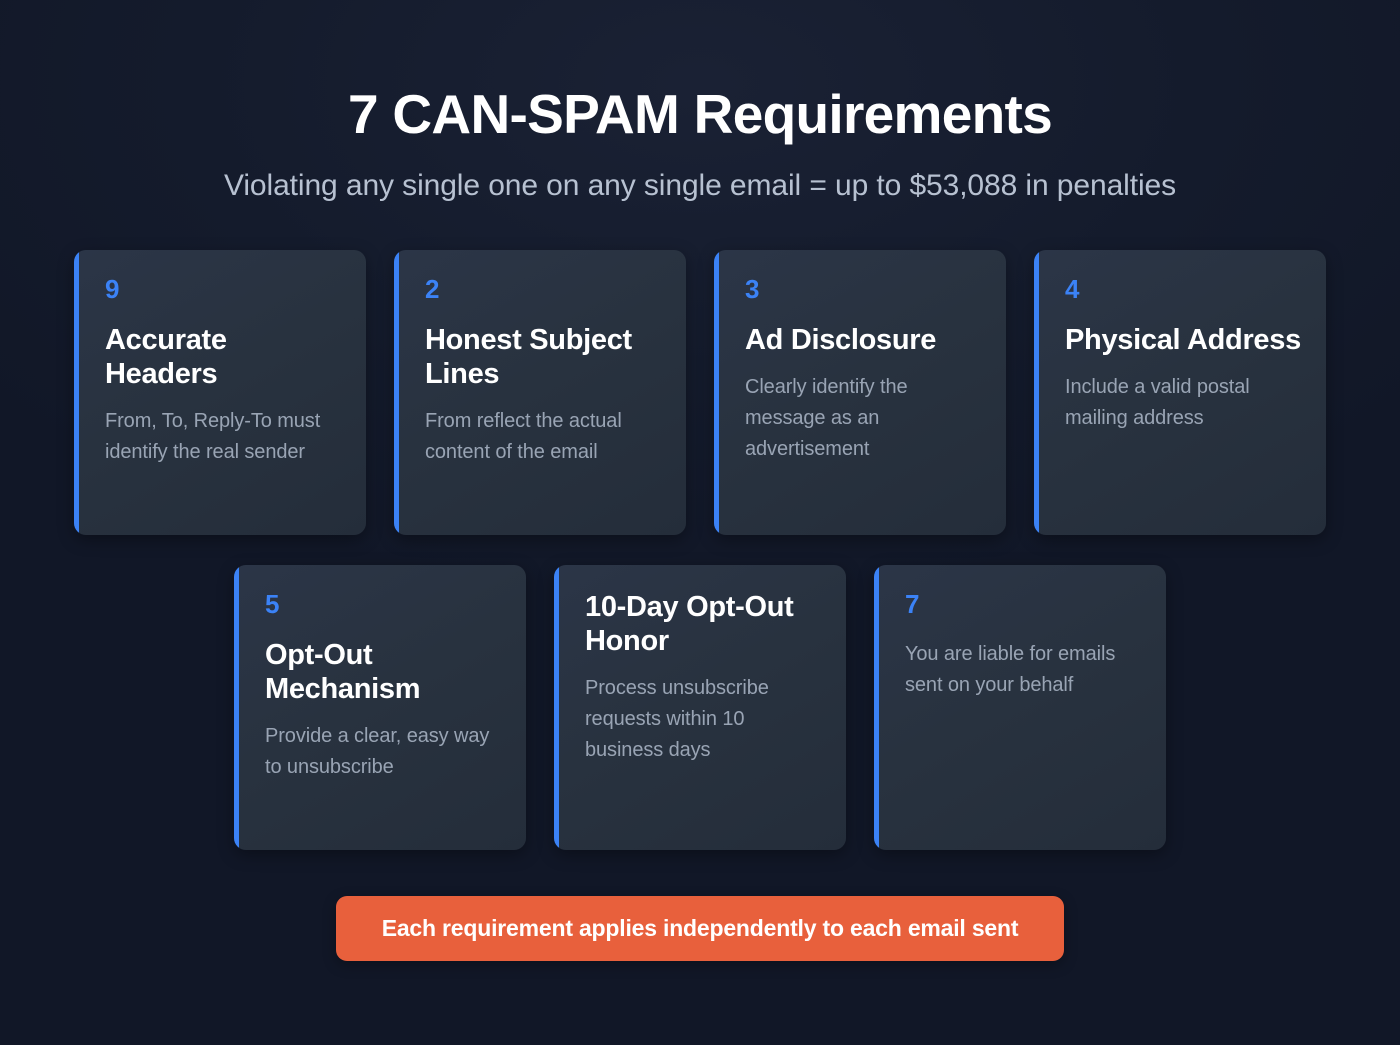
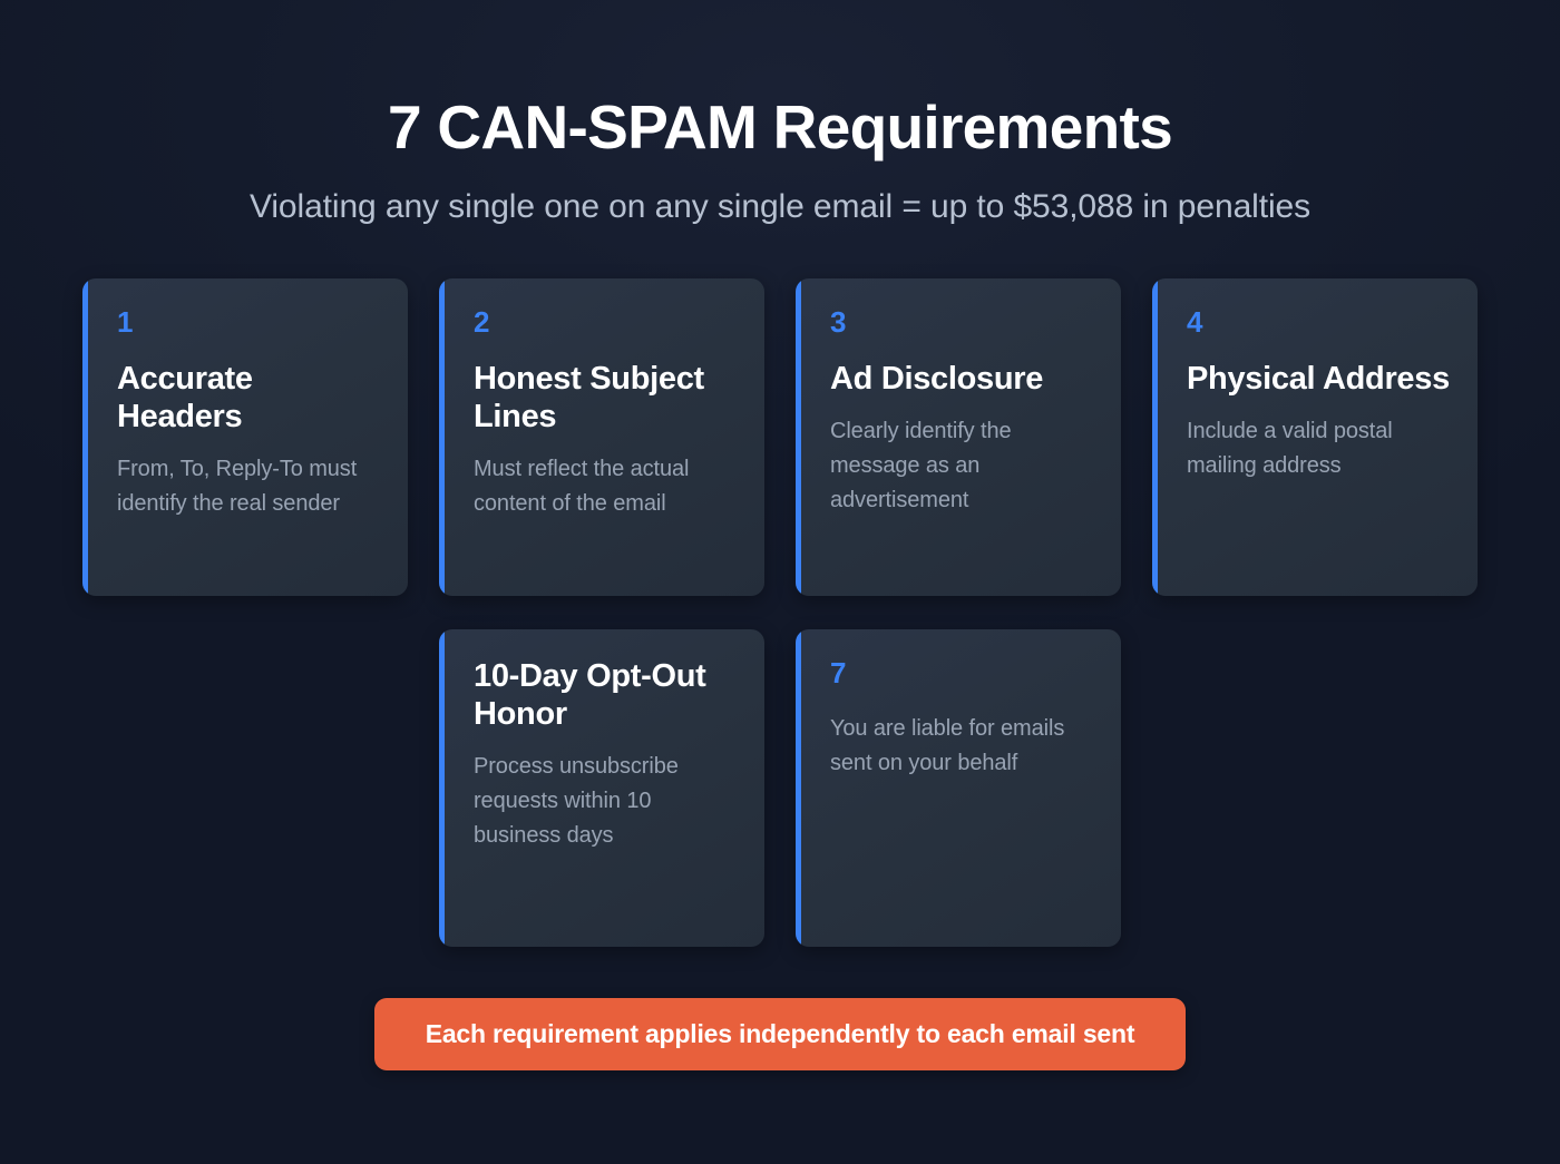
  7 CAN-SPAM Requirements
  Violating any single one on any single email = up to $53,088 in penalties
- 9
+ 1
  Accurate Headers
  From, To, Reply-To must identify the real sender
  2
  Honest Subject Lines
- From reflect the actual content of the email
+ Must reflect the actual content of the email
  3
  Ad Disclosure
  Clearly identify the message as an advertisement
  4
  Physical Address
  Include a valid postal mailing address
- 5
- Opt-Out Mechanism
- Provide a clear, easy way to unsubscribe
  10-Day Opt-Out Honor
  Process unsubscribe requests within 10 business days
  7
  You are liable for emails sent on your behalf
  Each requirement applies independently to each email sent
